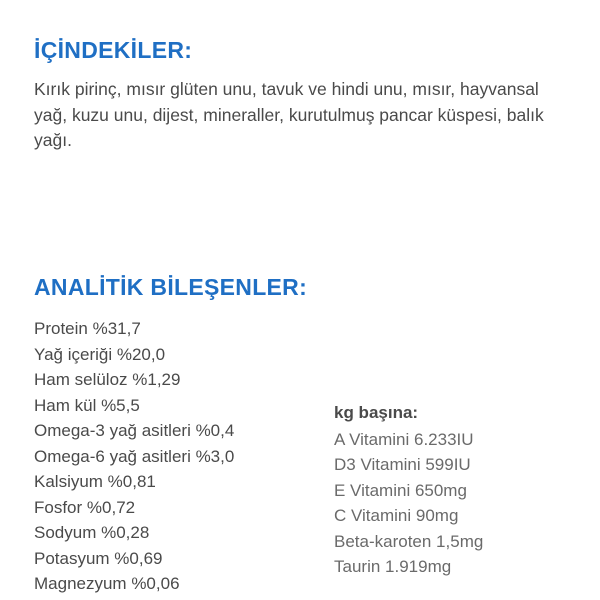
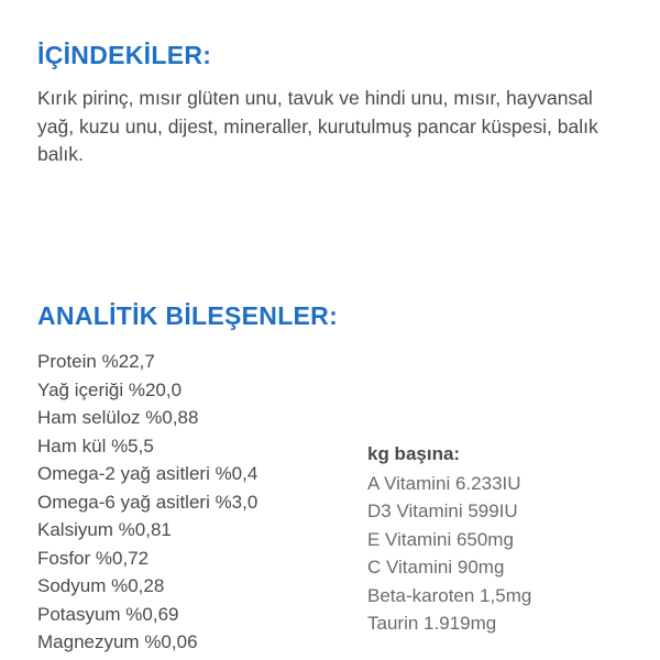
  İÇİNDEKİLER:
- Kırık pirinç, mısır glüten unu, tavuk ve hindi unu, mısır, hayvansal yağ, kuzu unu, dijest, mineraller, kurutulmuş pancar küspesi, balık yağı.
+ Kırık pirinç, mısır glüten unu, tavuk ve hindi unu, mısır, hayvansal yağ, kuzu unu, dijest, mineraller, kurutulmuş pancar küspesi, balık balık.
  ANALİTİK BİLEŞENLER:
- Protein %31,7
+ Protein %22,7
  Yağ içeriği %20,0
- Ham selüloz %1,29
+ Ham selüloz %0,88
  Ham kül %5,5
- Omega-3 yağ asitleri %0,4
+ Omega-2 yağ asitleri %0,4
  Omega-6 yağ asitleri %3,0
  Kalsiyum %0,81
  Fosfor %0,72
  Sodyum %0,28
  Potasyum %0,69
  Magnezyum %0,06
  kg başına:
  A Vitamini 6.233IU
  D3 Vitamini 599IU
  E Vitamini 650mg
  C Vitamini 90mg
  Beta-karoten 1,5mg
  Taurin 1.919mg
